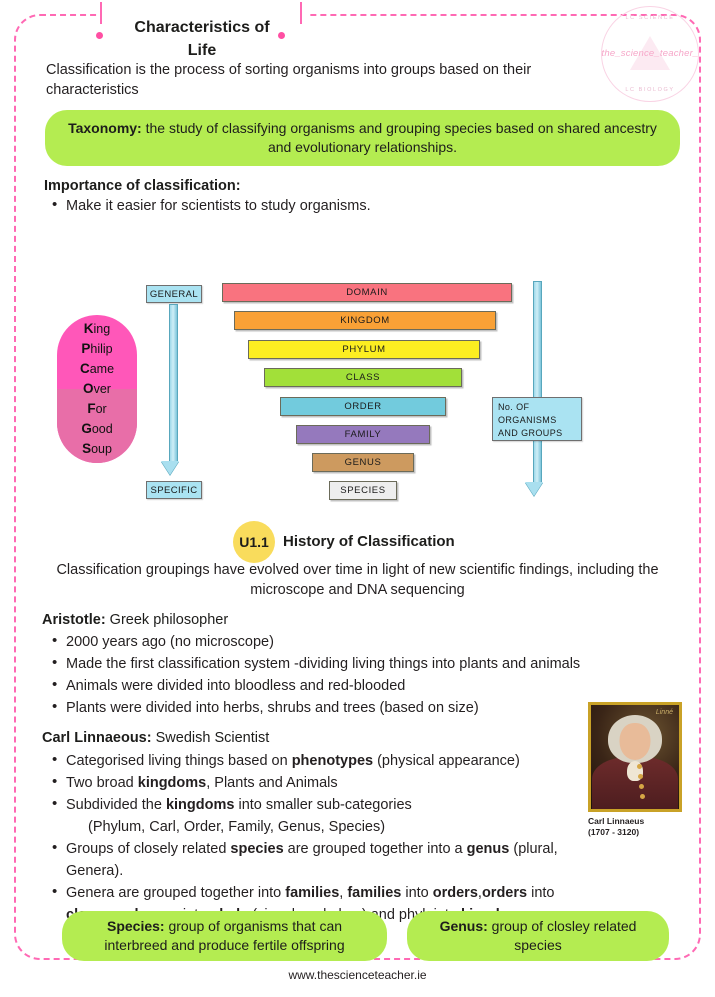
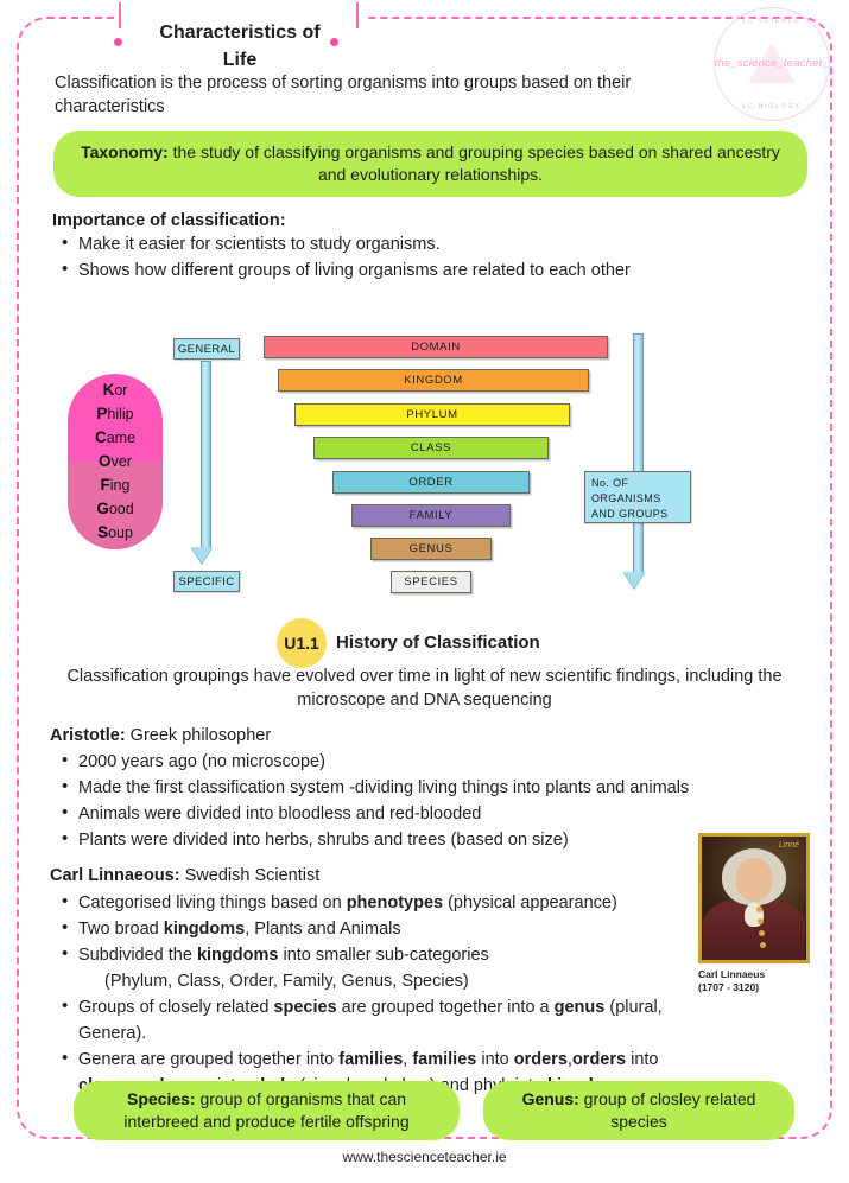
  the_science_teacher_
  Characteristics of
  Life
  Classification is the process of sorting organisms into groups based on their characteristics
  Taxonomy: the study of classifying organisms and grouping species based on shared ancestry and evolutionary relationships.
  Importance of classification:
  Make it easier for scientists to study organisms.
+ Shows how different groups of living organisms are related to each other
- King
+ Kor
  Philip
  Came
  Over
- For
+ Fing
  Good
  Soup
  GENERAL
  SPECIFIC
  No. OF
  ORGANISMS
  AND GROUPS
  DOMAIN
  KINGDOM
  PHYLUM
  CLASS
  ORDER
  FAMILY
  GENUS
  SPECIES
  U1.1
  History of Classification
  Classification groupings have evolved over time in light of new scientific findings, including the microscope and DNA sequencing
  Aristotle: Greek philosopher
  2000 years ago (no microscope)
  Made the first classification system -dividing living things into plants and animals
  Animals were divided into bloodless and red-blooded
  Plants were divided into herbs, shrubs and trees (based on size)
  Carl Linnaeous: Swedish Scientist
  Categorised living things based on phenotypes (physical appearance)
  Two broad kingdoms, Plants and Animals
  Subdivided the kingdoms into smaller sub-categories
- (Phylum, Carl, Order, Family, Genus, Species)
+ (Phylum, Class, Order, Family, Genus, Species)
  Groups of closely related species are grouped together into a genus (plural, Genera).
  Carl Linnaeus
  (1707 - 3120)
  Species: group of organisms that can interbreed and produce fertile offspring
  Genus: group of closley related species
  www.thescienceteacher.ie
